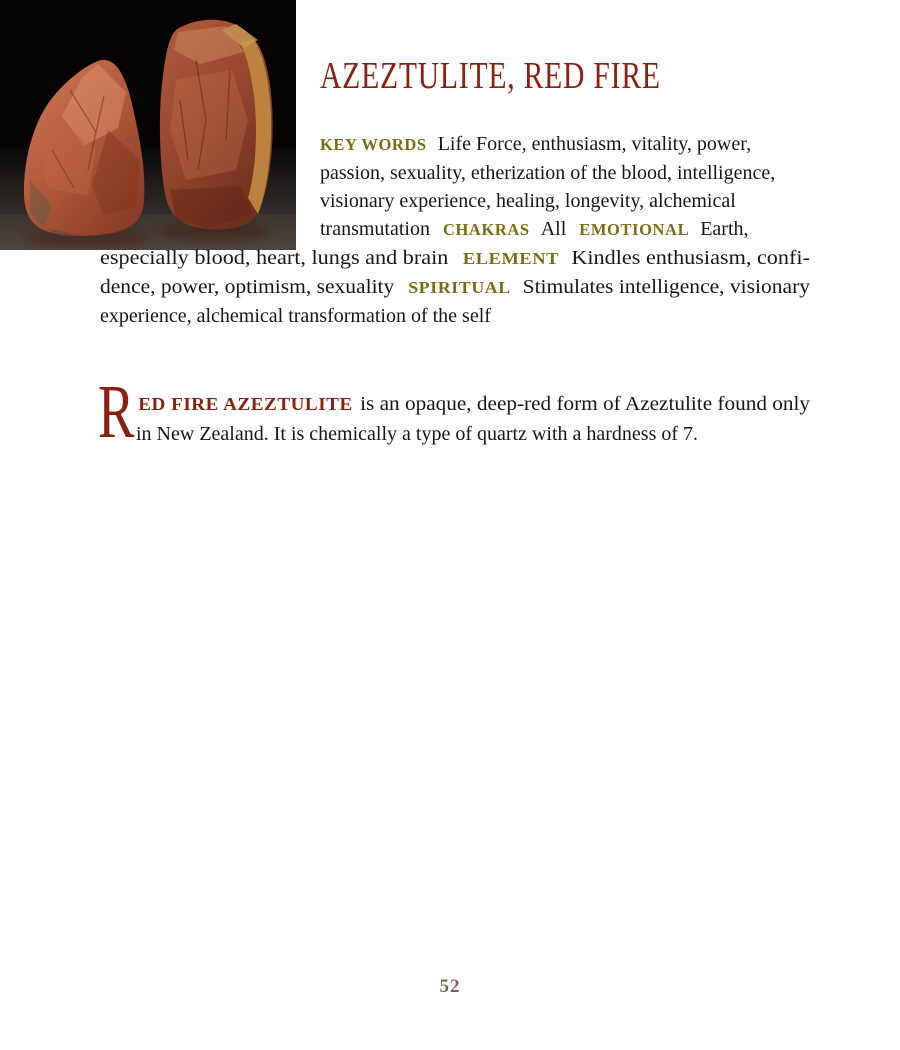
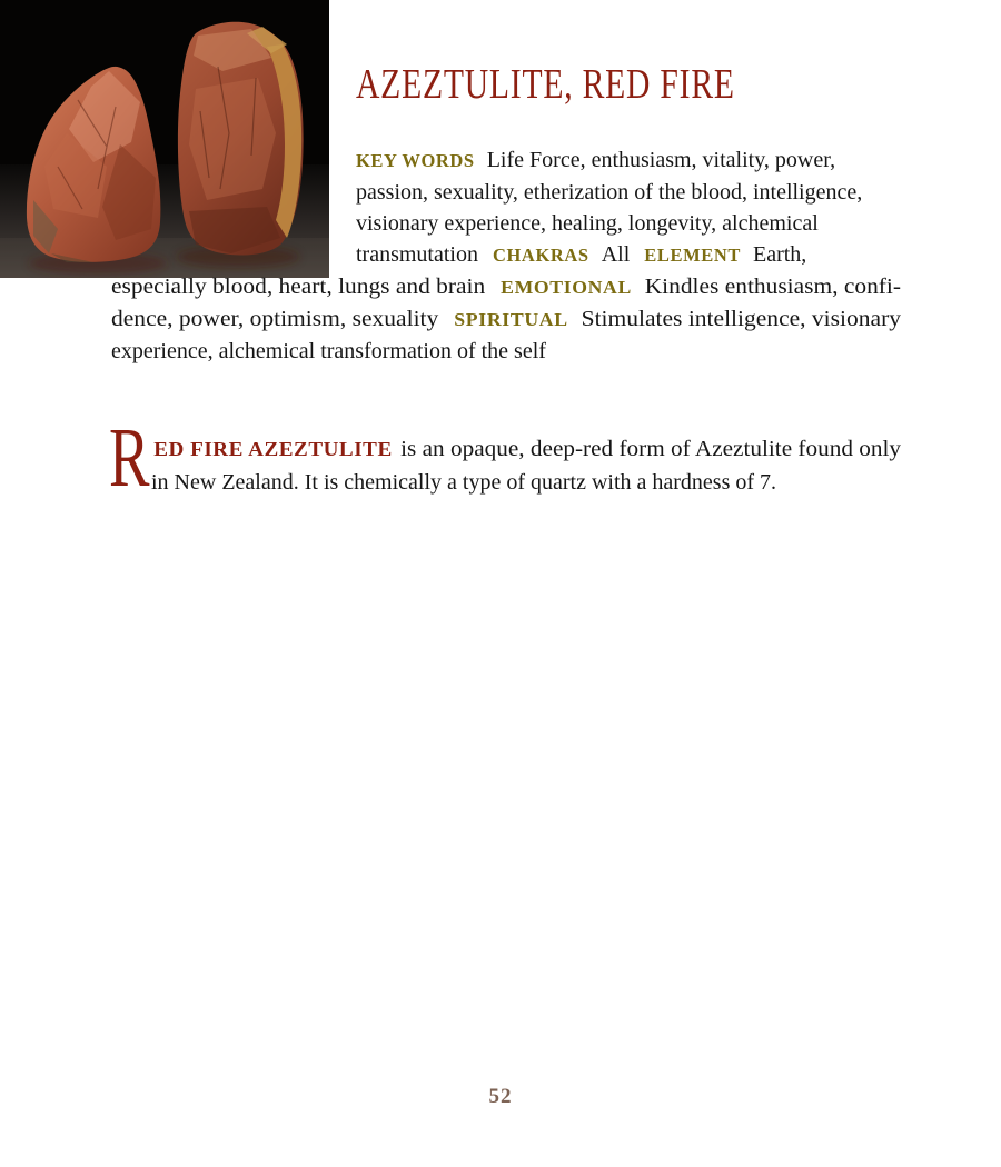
  AZEZTULITE, RED FIRE
  KEY WORDS Life Force, enthusiasm, vitality, power,
  passion, sexuality, etherization of the blood, intelligence,
  visionary experience, healing, longevity, alchemical
- transmutation CHAKRAS All EMOTIONAL Earth,
+ transmutation CHAKRAS All ELEMENT Earth,
- especially blood, heart, lungs and brain ELEMENT Kindles enthusiasm, confi-
+ especially blood, heart, lungs and brain EMOTIONAL Kindles enthusiasm, confi-
  dence, power, optimism, sexuality SPIRITUAL Stimulates intelligence, visionary
  experience, alchemical transformation of the self
  R
  ED FIRE AZEZTULITE is an opaque, deep-red form of Azeztulite found only
  in New Zealand. It is chemically a type of quartz with a hardness of 7.
  52
